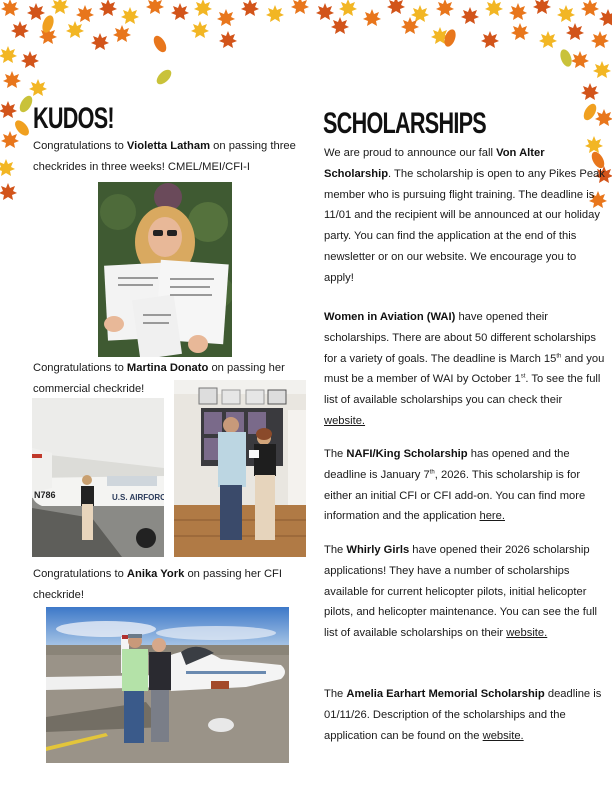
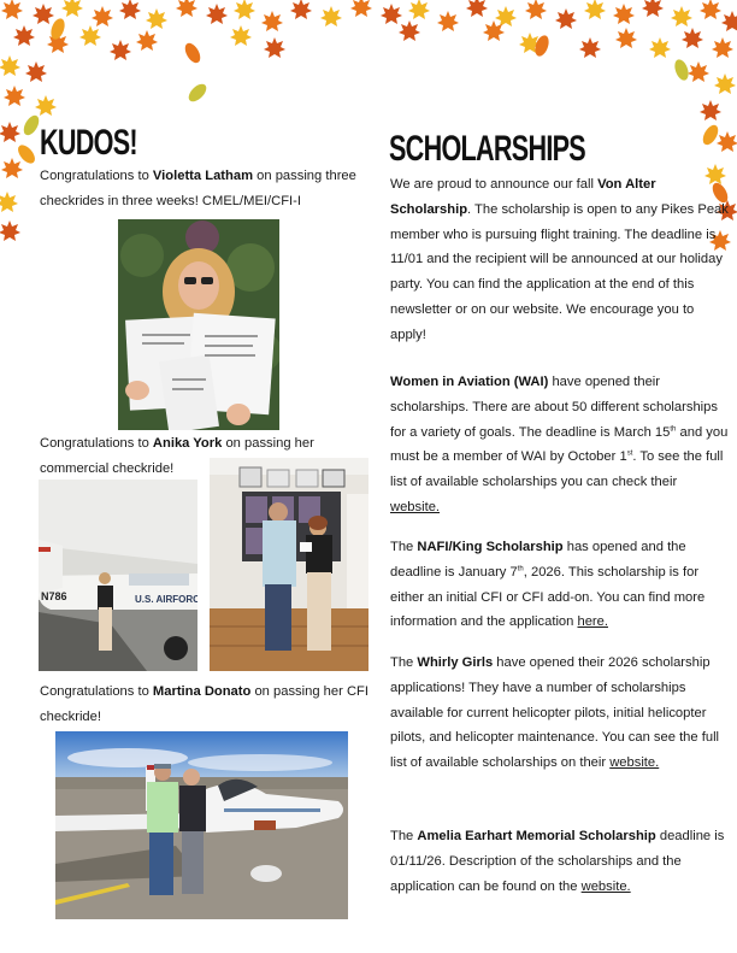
  KUDOS!
  Congratulations to Violetta Latham on passing three checkrides in three weeks! CMEL/MEI/CFI-I
- Congratulations to Martina Donato on passing her commercial checkride!
+ Congratulations to Anika York on passing her commercial checkride!
  N786
  U.S. AIRFORC
- Congratulations to Anika York on passing her CFI checkride!
+ Congratulations to Martina Donato on passing her CFI checkride!
  SCHOLARSHIPS
  We are proud to announce our fall Von Alter Scholarship. The scholarship is open to any Pikes Peak member who is pursuing flight training. The deadline is 11/01 and the recipient will be announced at our holiday party. You can find the application at the end of this newsletter or on our website. We encourage you to apply!
  Women in Aviation (WAI) have opened their scholarships. There are about 50 different scholarships for a variety of goals. The deadline is March 15 and you must be a member of WAI by October 1 . To see the full list of available scholarships you can check their website.
  The NAFI/King Scholarship has opened and the deadline is January 7 , 2026. This scholarship is for either an initial CFI or CFI add-on. You can find more information and the application here.
  The Whirly Girls have opened their 2026 scholarship applications! They have a number of scholarships available for current helicopter pilots, initial helicopter pilots, and helicopter maintenance. You can see the full list of available scholarships on their website.
  The Amelia Earhart Memorial Scholarship deadline is 01/11/26. Description of the scholarships and the application can be found on the website.
